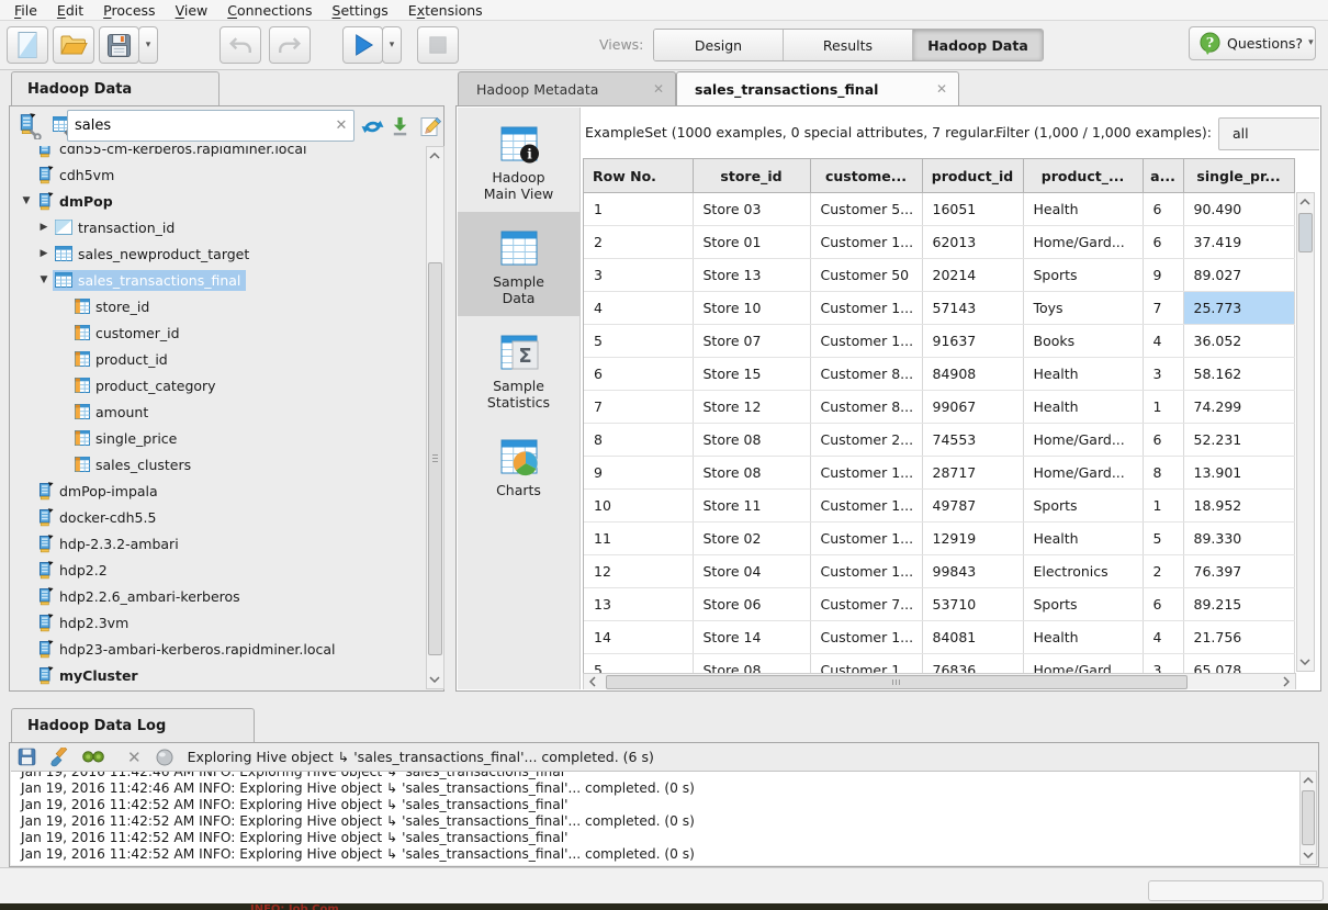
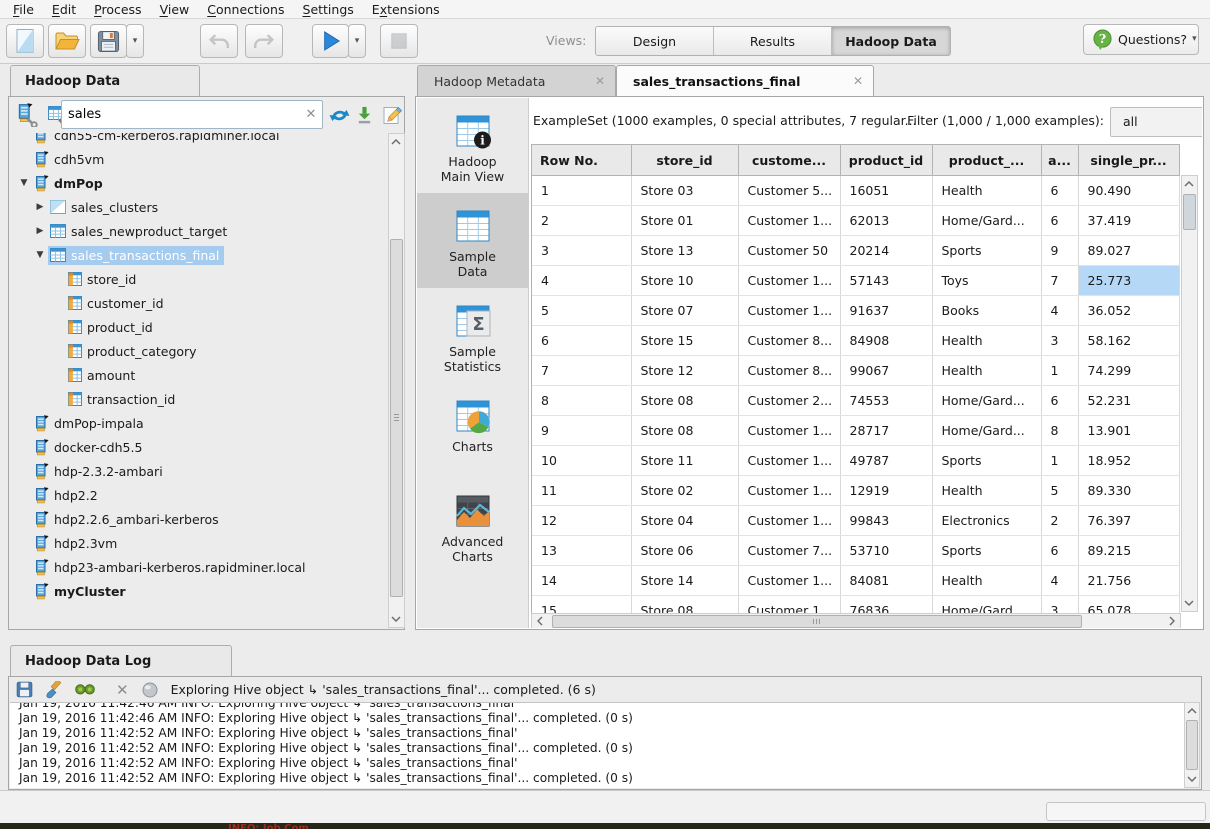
  File
  Edit
  Process
  View
  Connections
  Settings
  Extensions
  ▾
  ▾
  Views:
  Design
  Results
  Hadoop Data
  ?
  Questions?
  ▾
  Hadoop Data
  sales
  ✕
  cdh55-cm-kerberos.rapidminer.local
  cdh5vm
  ▼
  dmPop
  ▶
- transaction_id
+ sales_clusters
  ▶
  sales_newproduct_target
  ▼
  sales_transactions_final
  store_id
  customer_id
  product_id
  product_category
  amount
- single_price
- sales_clusters
+ transaction_id
  dmPop-impala
  docker-cdh5.5
  hdp-2.3.2-ambari
  hdp2.2
  hdp2.2.6_ambari-kerberos
  hdp2.3vm
  hdp23-ambari-kerberos.rapidminer.local
  myCluster
  Hadoop Metadata
  ✕
  sales_transactions_final
  ✕
  i
  Hadoop Main View
  Sample Data
  Σ
  Sample Statistics
  Charts
+ Advanced Charts
  ExampleSet (1000 examples, 0 special attributes, 7 regular...
  Filter (1,000 / 1,000 examples):
  all
  Row No.	store_id	custome...	product_id	product_...	a...	single_pr...
  1	Store 03	Customer 5...	16051	Health	6	90.490
  2	Store 01	Customer 1...	62013	Home/Gard...	6	37.419
  3	Store 13	Customer 50	20214	Sports	9	89.027
  4	Store 10	Customer 1...	57143	Toys	7	25.773
  5	Store 07	Customer 1...	91637	Books	4	36.052
  6	Store 15	Customer 8...	84908	Health	3	58.162
  7	Store 12	Customer 8...	99067	Health	1	74.299
  8	Store 08	Customer 2...	74553	Home/Gard...	6	52.231
  9	Store 08	Customer 1...	28717	Home/Gard...	8	13.901
  10	Store 11	Customer 1...	49787	Sports	1	18.952
  11	Store 02	Customer 1...	12919	Health	5	89.330
  12	Store 04	Customer 1...	99843	Electronics	2	76.397
  13	Store 06	Customer 7...	53710	Sports	6	89.215
  14	Store 14	Customer 1...	84081	Health	4	21.756
- 5	Store 08	Customer 1...	76836	Home/Gard...	3	65.078
+ 15	Store 08	Customer 1...	76836	Home/Gard...	3	65.078
  Hadoop Data Log
  ✕
  Exploring Hive object ↳ 'sales_transactions_final'... completed. (6 s)
  Jan 19, 2016 11:42:46 AM INFO: Exploring Hive object ↳ 'sales_transactions_final'
  Jan 19, 2016 11:42:46 AM INFO: Exploring Hive object ↳ 'sales_transactions_final'... completed. (0 s)
  Jan 19, 2016 11:42:52 AM INFO: Exploring Hive object ↳ 'sales_transactions_final'
  Jan 19, 2016 11:42:52 AM INFO: Exploring Hive object ↳ 'sales_transactions_final'... completed. (0 s)
  Jan 19, 2016 11:42:52 AM INFO: Exploring Hive object ↳ 'sales_transactions_final'
  Jan 19, 2016 11:42:52 AM INFO: Exploring Hive object ↳ 'sales_transactions_final'... completed. (0 s)
